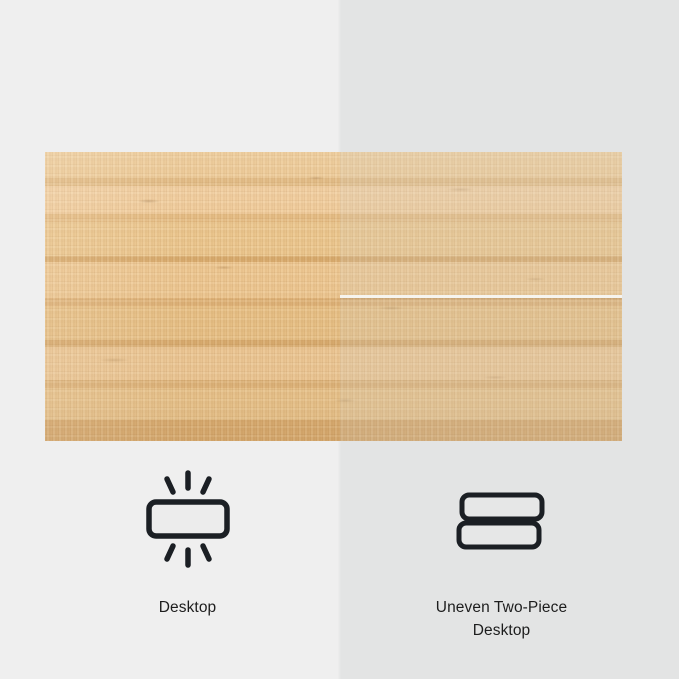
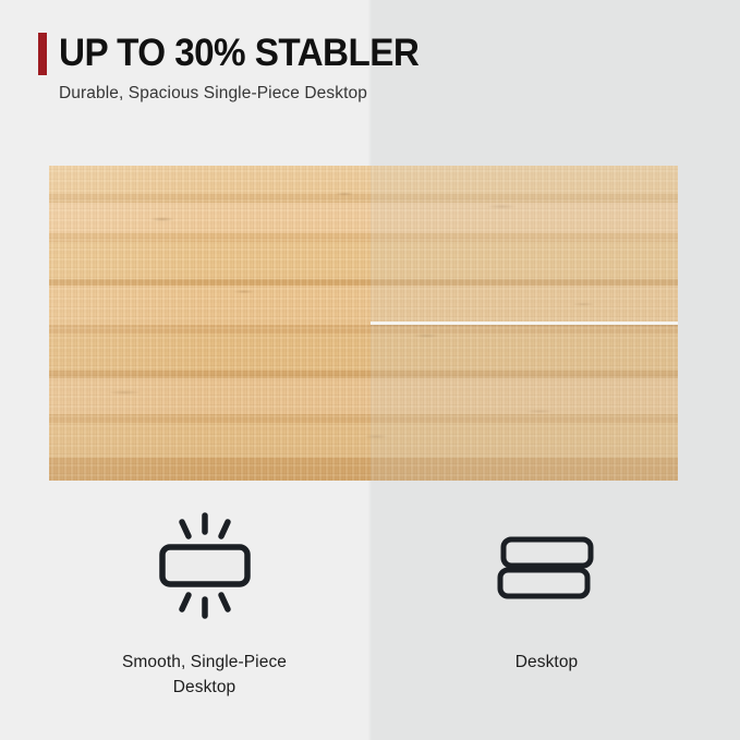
+ UP TO 30% STABLER
+ Durable, Spacious Single-Piece Desktop
+ Smooth, Single-Piece
  Desktop
- Uneven Two-Piece
  Desktop
